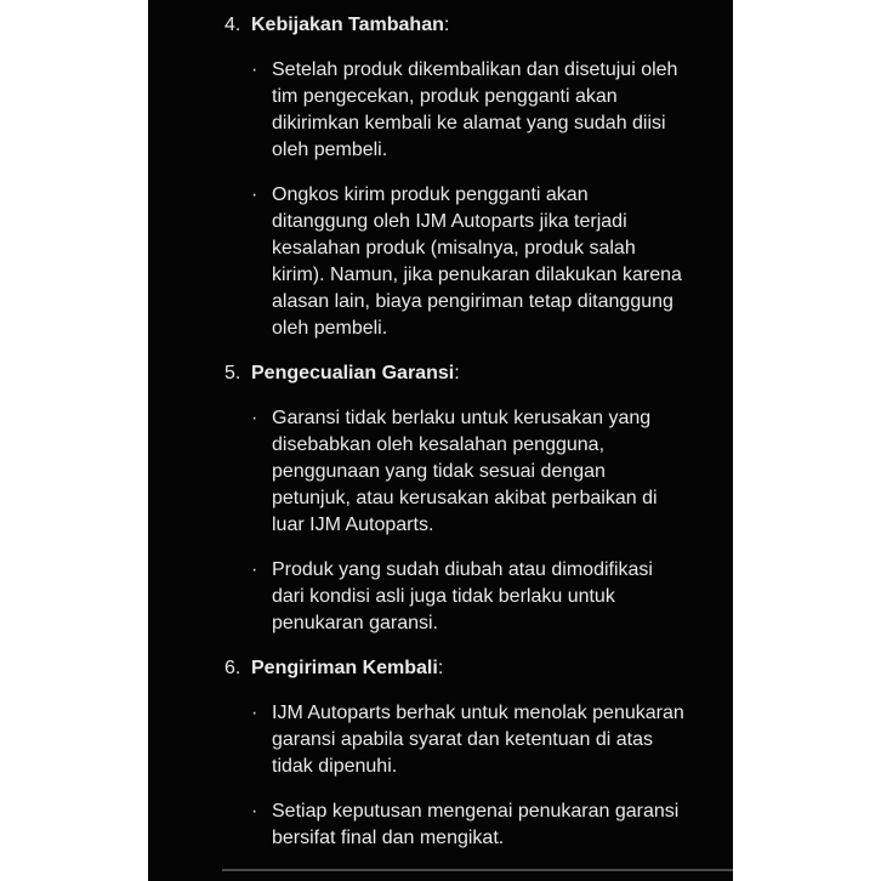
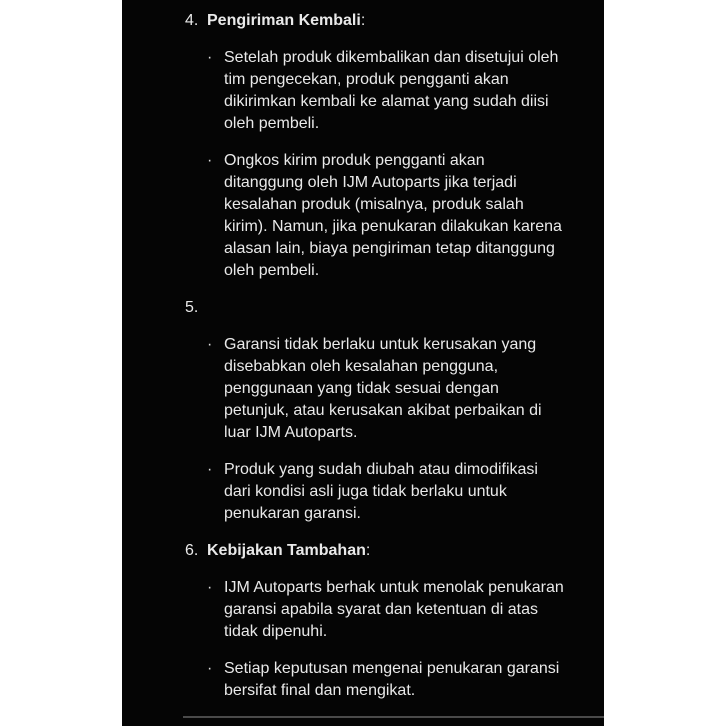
  4.
- Kebijakan Tambahan:
+ Pengiriman Kembali:
  ·
  Setelah produk dikembalikan dan disetujui oleh
  tim pengecekan, produk pengganti akan
  dikirimkan kembali ke alamat yang sudah diisi
  oleh pembeli.
  ·
  Ongkos kirim produk pengganti akan
  ditanggung oleh IJM Autoparts jika terjadi
  kesalahan produk (misalnya, produk salah
  kirim). Namun, jika penukaran dilakukan karena
  alasan lain, biaya pengiriman tetap ditanggung
  oleh pembeli.
  5.
- Pengecualian Garansi:
  ·
  Garansi tidak berlaku untuk kerusakan yang
  disebabkan oleh kesalahan pengguna,
  penggunaan yang tidak sesuai dengan
  petunjuk, atau kerusakan akibat perbaikan di
  luar IJM Autoparts.
  ·
  Produk yang sudah diubah atau dimodifikasi
  dari kondisi asli juga tidak berlaku untuk
  penukaran garansi.
  6.
- Pengiriman Kembali:
+ Kebijakan Tambahan:
  ·
  IJM Autoparts berhak untuk menolak penukaran
  garansi apabila syarat dan ketentuan di atas
  tidak dipenuhi.
  ·
  Setiap keputusan mengenai penukaran garansi
  bersifat final dan mengikat.
